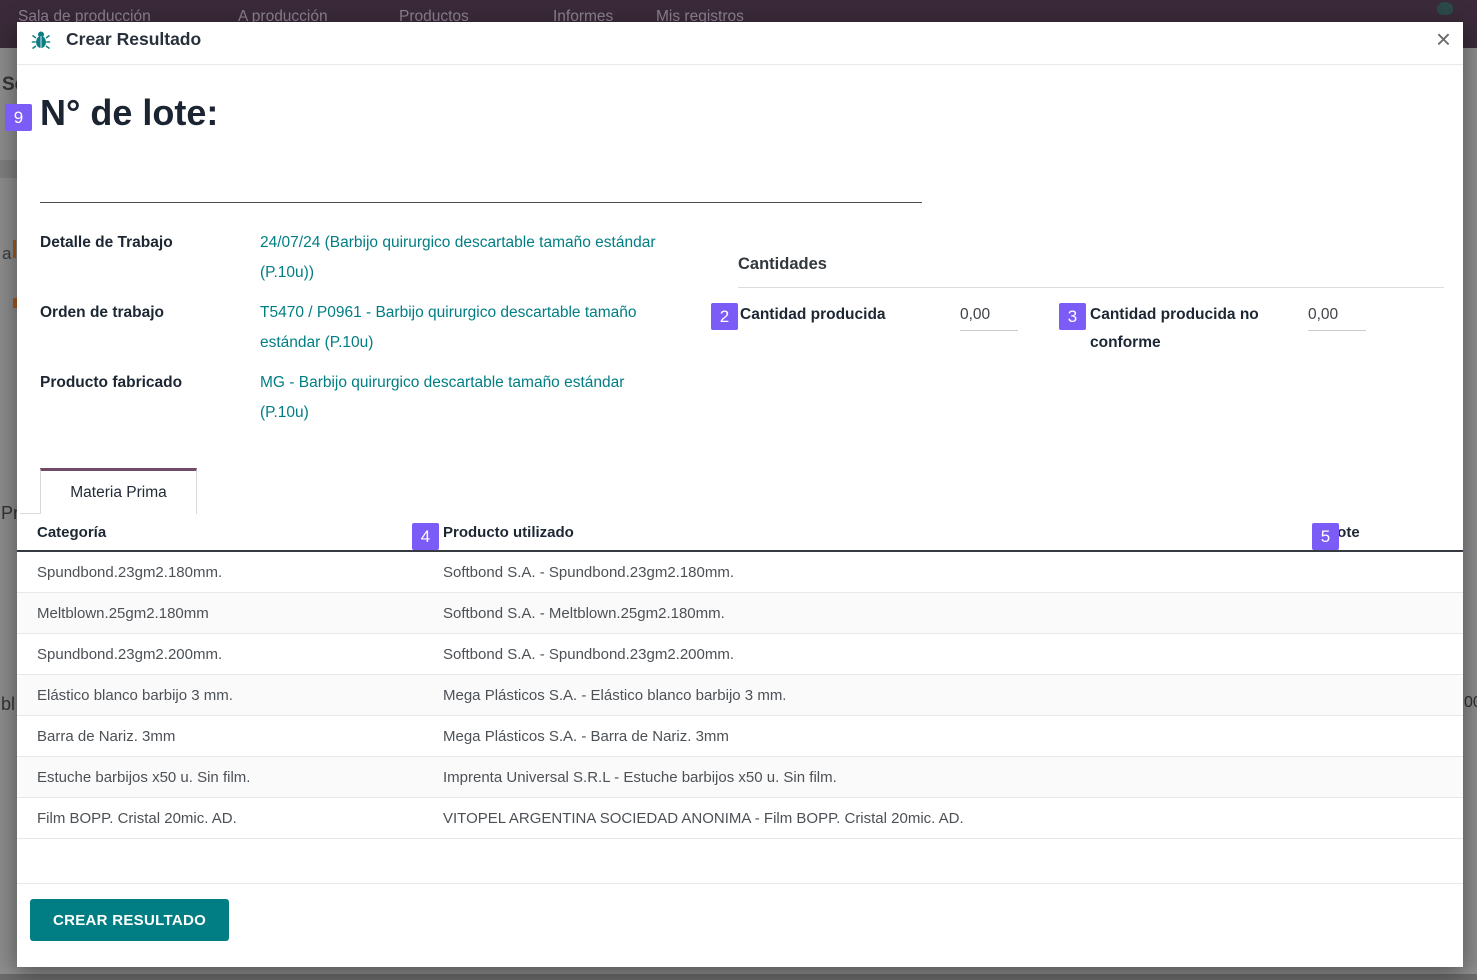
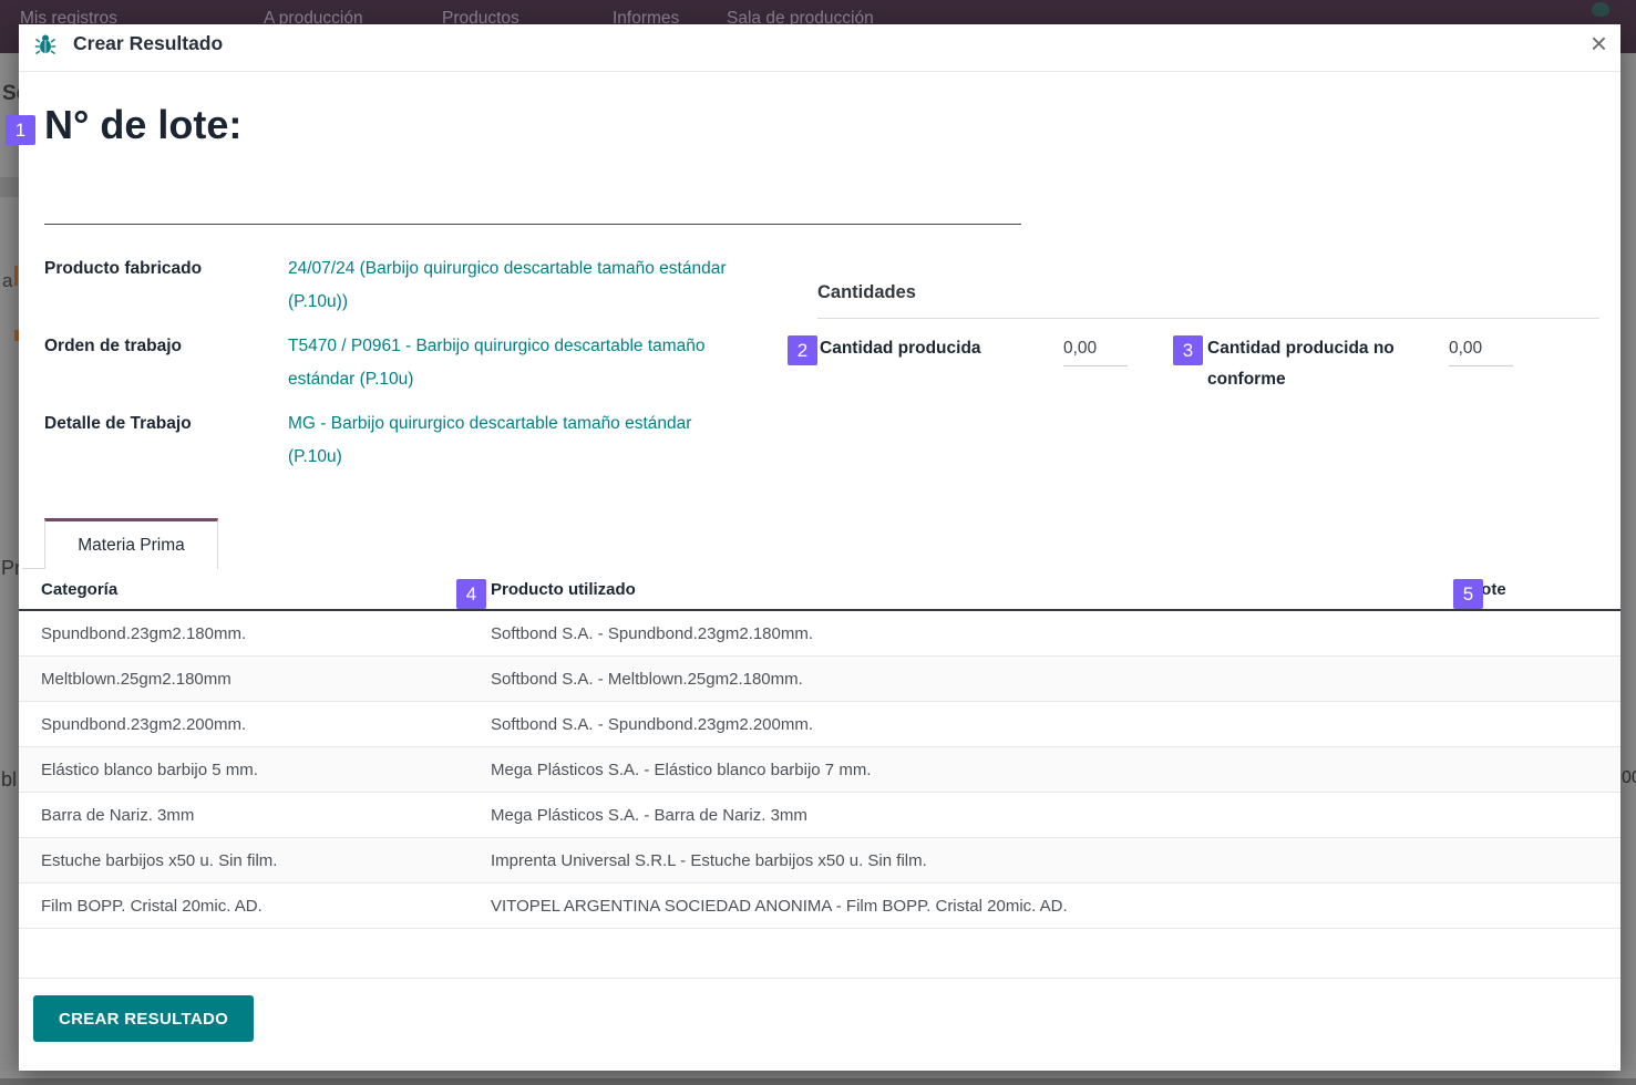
- Sala de producción
+ Mis registros
  A producción
  Productos
  Informes
- Mis registros
+ Sala de producción
  a
  Pr
  bl
  Crear Resultado
  ×
  N° de lote:
- Detalle de Trabajo
+ Producto fabricado
  24/07/24 (Barbijo quirurgico descartable tamaño estándar (P.10u))
  Orden de trabajo
  T5470 / P0961 - Barbijo quirurgico descartable tamaño estándar (P.10u)
- Producto fabricado
+ Detalle de Trabajo
  MG - Barbijo quirurgico descartable tamaño estándar (P.10u)
  Cantidades
  Cantidad producida
  0,00
  Cantidad producida no conforme
  0,00
  Materia Prima
  Categoría
  Producto utilizado
  ote
  Spundbond.23gm2.180mm.
  Softbond S.A. - Spundbond.23gm2.180mm.
  Meltblown.25gm2.180mm
  Softbond S.A. - Meltblown.25gm2.180mm.
  Spundbond.23gm2.200mm.
  Softbond S.A. - Spundbond.23gm2.200mm.
- Elástico blanco barbijo 3 mm.
+ Elástico blanco barbijo 5 mm.
- Mega Plásticos S.A. - Elástico blanco barbijo 3 mm.
+ Mega Plásticos S.A. - Elástico blanco barbijo 7 mm.
  Barra de Nariz. 3mm
  Mega Plásticos S.A. - Barra de Nariz. 3mm
  Estuche barbijos x50 u. Sin film.
  Imprenta Universal S.R.L - Estuche barbijos x50 u. Sin film.
  Film BOPP. Cristal 20mic. AD.
  VITOPEL ARGENTINA SOCIEDAD ANONIMA - Film BOPP. Cristal 20mic. AD.
  CREAR RESULTADO
- 9
+ 1
  2
  3
  4
  5
